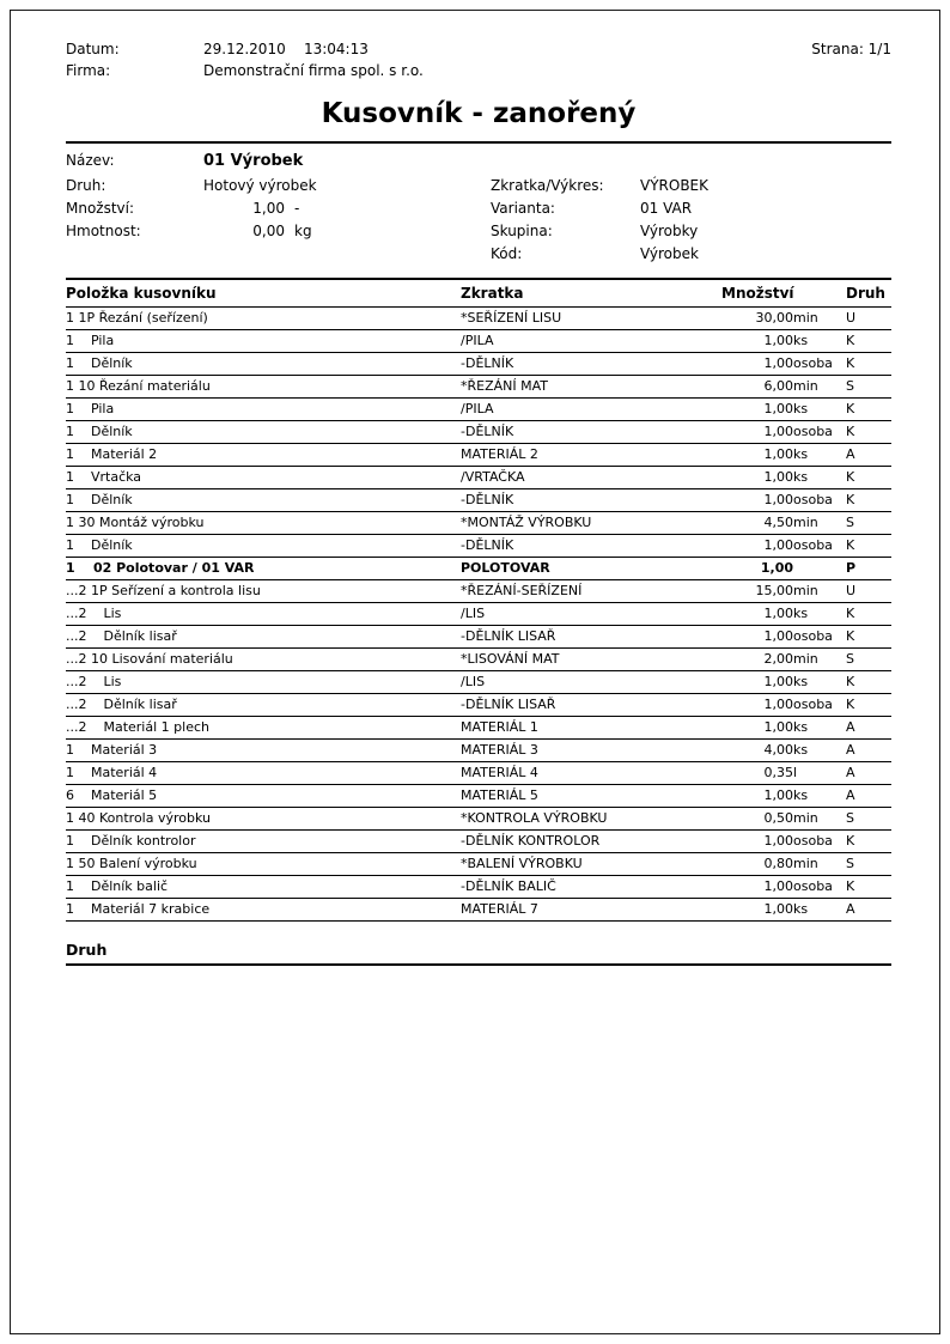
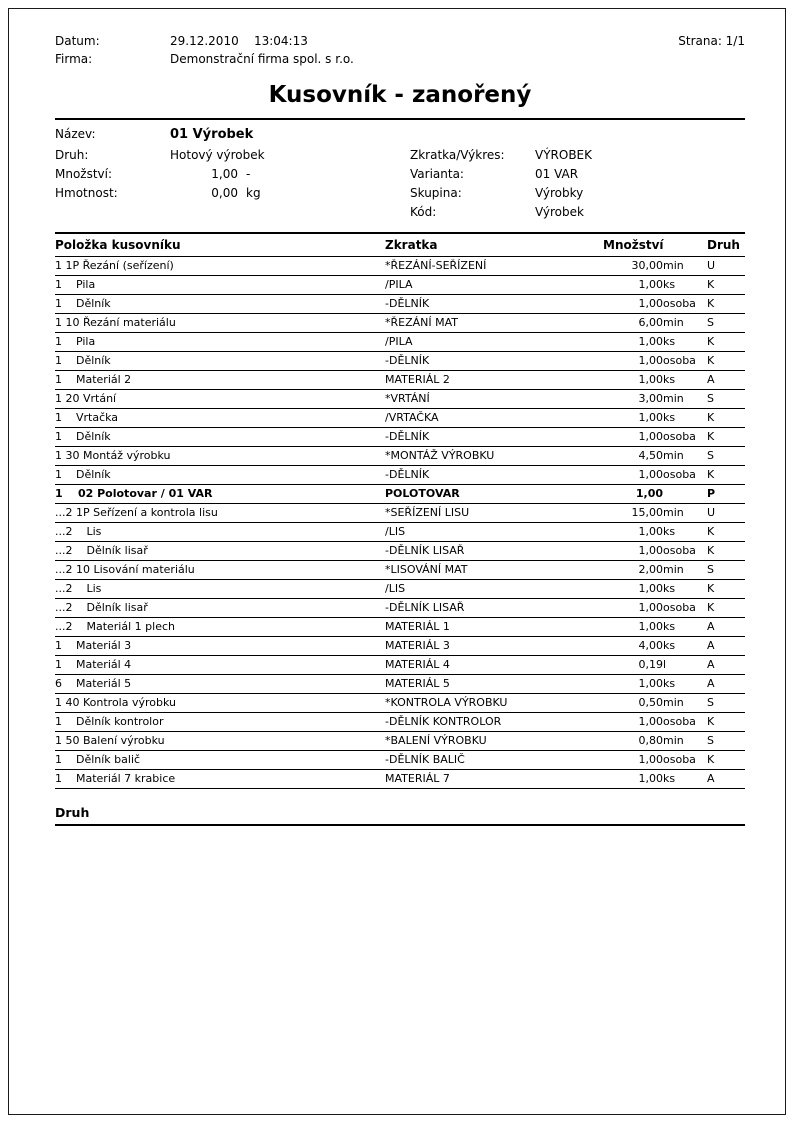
  Datum: 29.12.2010 13:04:13
  Firma: Demonstrační firma spol. s r.o.
  Strana: 1/1
  Kusovník - zanořený
  Název:
  01 Výrobek
  Druh:
  Hotový výrobek
  Zkratka/Výkres:
  VÝROBEK
  Množství:
  1,00 -
  Varianta:
  01 VAR
  Hmotnost:
  0,00 kg
  Skupina:
  Výrobky
  Kód:
  Výrobek
  Položka kusovníku	Zkratka	Množství		Druh
- 1 1P Řezání (seřízení)	*SEŘÍZENÍ LISU	30,00	min	U
+ 1 1P Řezání (seřízení)	*ŘEZÁNÍ-SEŘÍZENÍ	30,00	min	U
  1 Pila	/PILA	1,00	ks	K
  1 Dělník	-DĚLNÍK	1,00	osoba	K
  1 10 Řezání materiálu	*ŘEZÁNÍ MAT	6,00	min	S
  1 Pila	/PILA	1,00	ks	K
  1 Dělník	-DĚLNÍK	1,00	osoba	K
  1 Materiál 2	MATERIÁL 2	1,00	ks	A
+ 1 20 Vrtání	*VRTÁNÍ	3,00	min	S
  1 Vrtačka	/VRTAČKA	1,00	ks	K
  1 Dělník	-DĚLNÍK	1,00	osoba	K
  1 30 Montáž výrobku	*MONTÁŽ VÝROBKU	4,50	min	S
  1 Dělník	-DĚLNÍK	1,00	osoba	K
  1 02 Polotovar / 01 VAR	POLOTOVAR	1,00		P
- ...2 1P Seřízení a kontrola lisu	*ŘEZÁNÍ-SEŘÍZENÍ	15,00	min	U
+ ...2 1P Seřízení a kontrola lisu	*SEŘÍZENÍ LISU	15,00	min	U
  ...2 Lis	/LIS	1,00	ks	K
  ...2 Dělník lisař	-DĚLNÍK LISAŘ	1,00	osoba	K
  ...2 10 Lisování materiálu	*LISOVÁNÍ MAT	2,00	min	S
  ...2 Lis	/LIS	1,00	ks	K
  ...2 Dělník lisař	-DĚLNÍK LISAŘ	1,00	osoba	K
  ...2 Materiál 1 plech	MATERIÁL 1	1,00	ks	A
  1 Materiál 3	MATERIÁL 3	4,00	ks	A
- 1 Materiál 4	MATERIÁL 4	0,35	l	A
+ 1 Materiál 4	MATERIÁL 4	0,19	l	A
  6 Materiál 5	MATERIÁL 5	1,00	ks	A
  1 40 Kontrola výrobku	*KONTROLA VÝROBKU	0,50	min	S
  1 Dělník kontrolor	-DĚLNÍK KONTROLOR	1,00	osoba	K
  1 50 Balení výrobku	*BALENÍ VÝROBKU	0,80	min	S
  1 Dělník balič	-DĚLNÍK BALIČ	1,00	osoba	K
  1 Materiál 7 krabice	MATERIÁL 7	1,00	ks	A
  Druh
